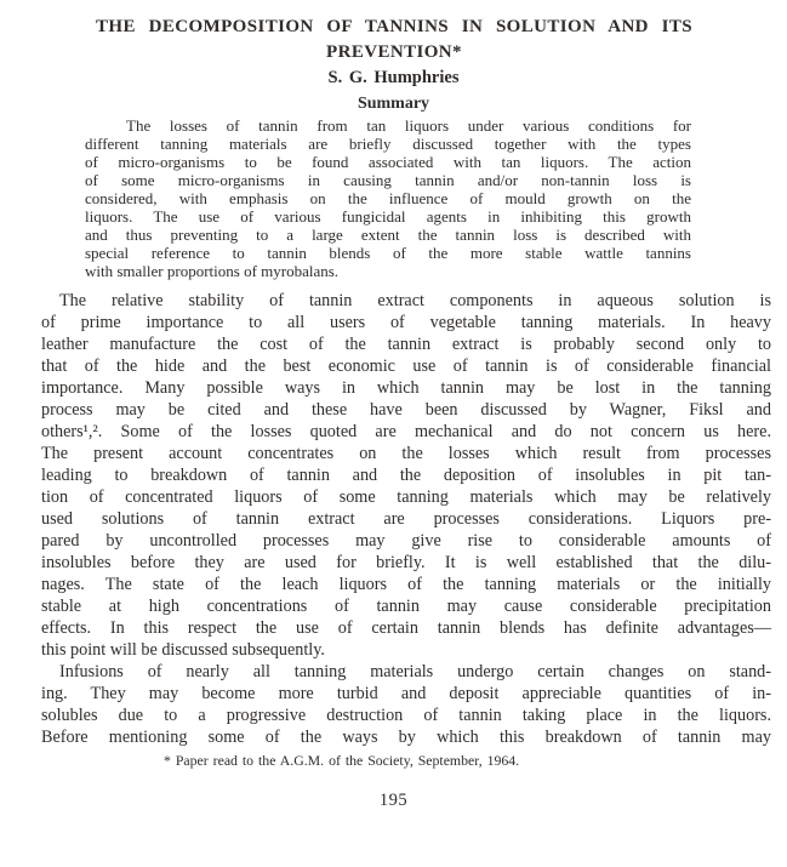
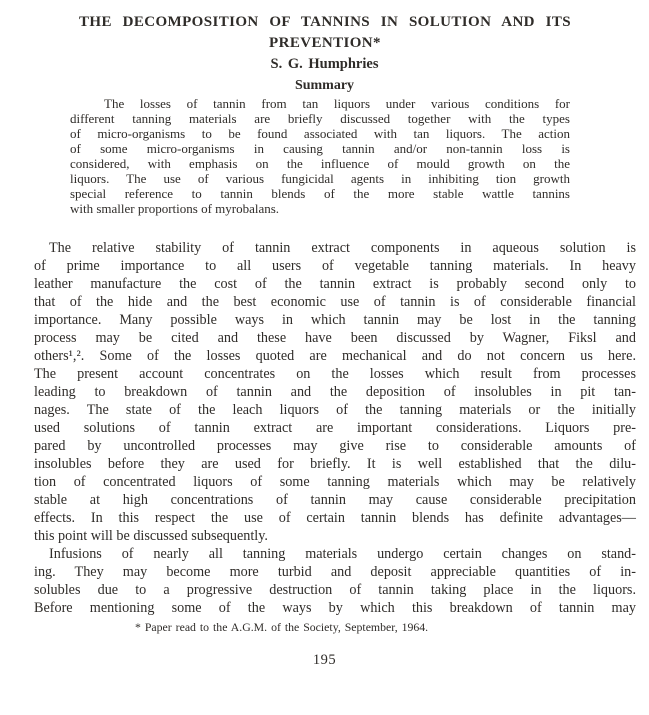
  THE DECOMPOSITION OF TANNINS IN SOLUTION AND ITS
  PREVENTION*
  S. G. Humphries
  Summary
  The losses of tannin from tan liquors under various conditions for
  different tanning materials are briefly discussed together with the types
  of micro-organisms to be found associated with tan liquors. The action
  of some micro-organisms in causing tannin and/or non-tannin loss is
  considered, with emphasis on the influence of mould growth on the
- liquors. The use of various fungicidal agents in inhibiting this growth
+ liquors. The use of various fungicidal agents in inhibiting tion growth
- and thus preventing to a large extent the tannin loss is described with
  special reference to tannin blends of the more stable wattle tannins
  with smaller proportions of myrobalans.
  The relative stability of tannin extract components in aqueous solution is
  of prime importance to all users of vegetable tanning materials. In heavy
  leather manufacture the cost of the tannin extract is probably second only to
  that of the hide and the best economic use of tannin is of considerable financial
  importance. Many possible ways in which tannin may be lost in the tanning
  process may be cited and these have been discussed by Wagner, Fiksl and
  others¹,². Some of the losses quoted are mechanical and do not concern us here.
  The present account concentrates on the losses which result from processes
  leading to breakdown of tannin and the deposition of insolubles in pit tan-
- tion of concentrated liquors of some tanning materials which may be relatively
+ nages. The state of the leach liquors of the tanning materials or the initially
- used solutions of tannin extract are processes considerations. Liquors pre-
+ used solutions of tannin extract are important considerations. Liquors pre-
  pared by uncontrolled processes may give rise to considerable amounts of
  insolubles before they are used for briefly. It is well established that the dilu-
- nages. The state of the leach liquors of the tanning materials or the initially
+ tion of concentrated liquors of some tanning materials which may be relatively
  stable at high concentrations of tannin may cause considerable precipitation
  effects. In this respect the use of certain tannin blends has definite advantages—
  this point will be discussed subsequently.
  Infusions of nearly all tanning materials undergo certain changes on stand-
  ing. They may become more turbid and deposit appreciable quantities of in-
  solubles due to a progressive destruction of tannin taking place in the liquors.
  Before mentioning some of the ways by which this breakdown of tannin may
  * Paper read to the A.G.M. of the Society, September, 1964.
  195
